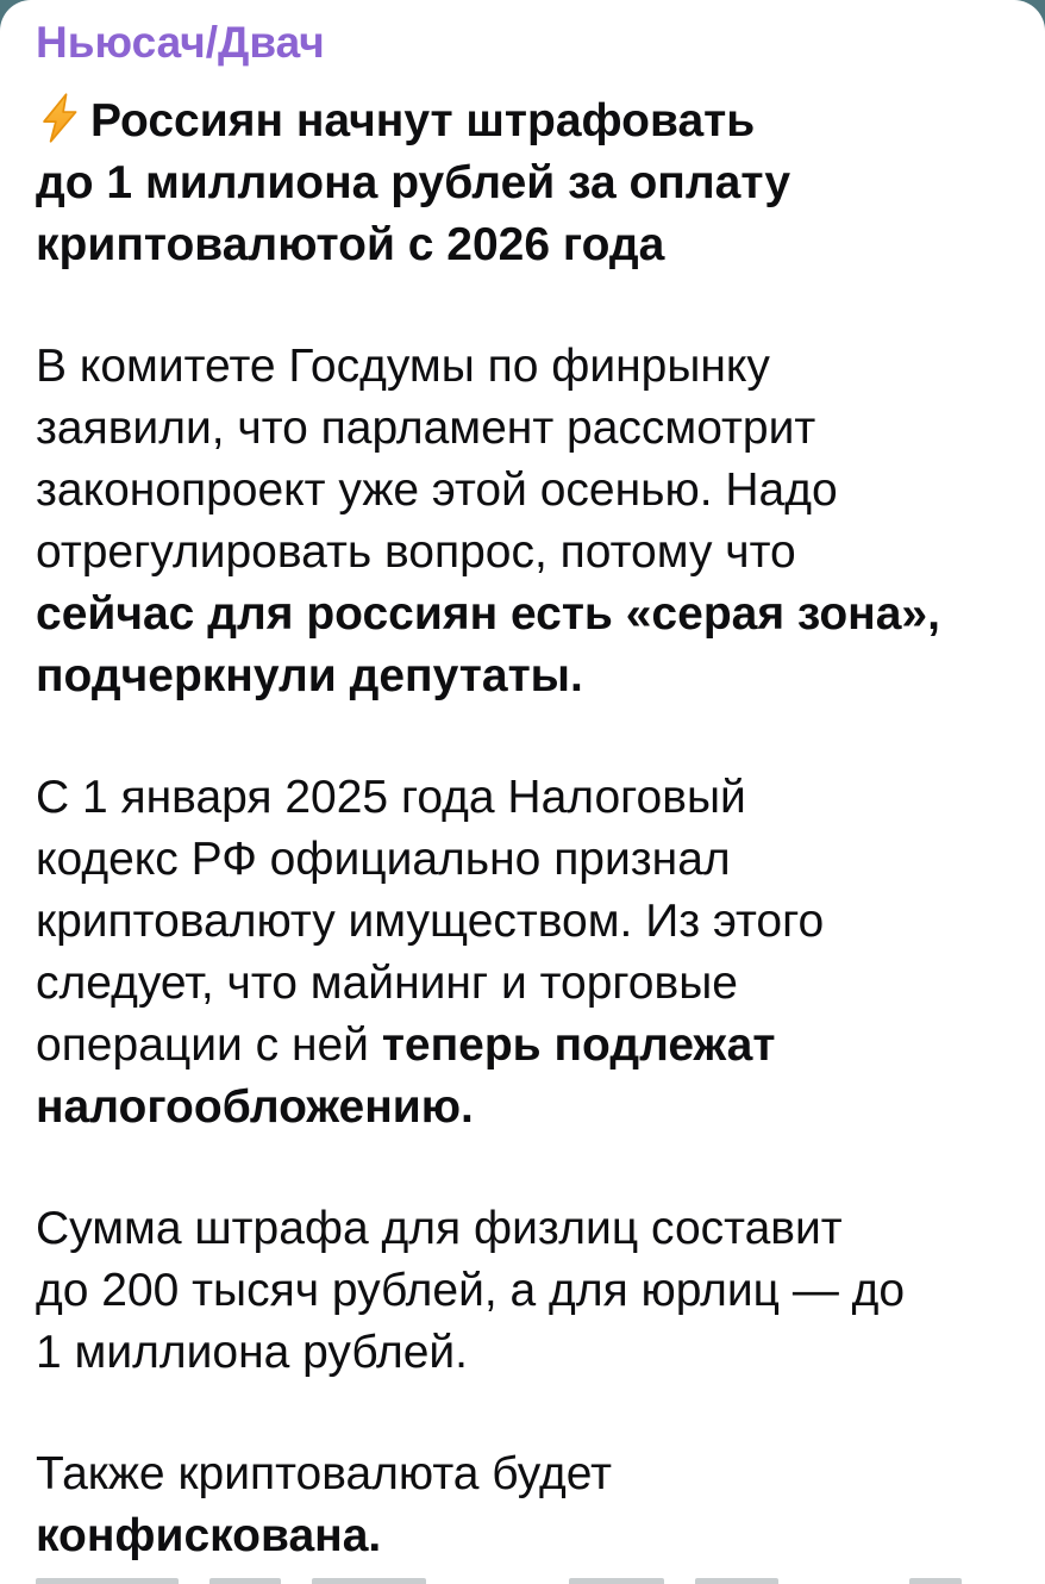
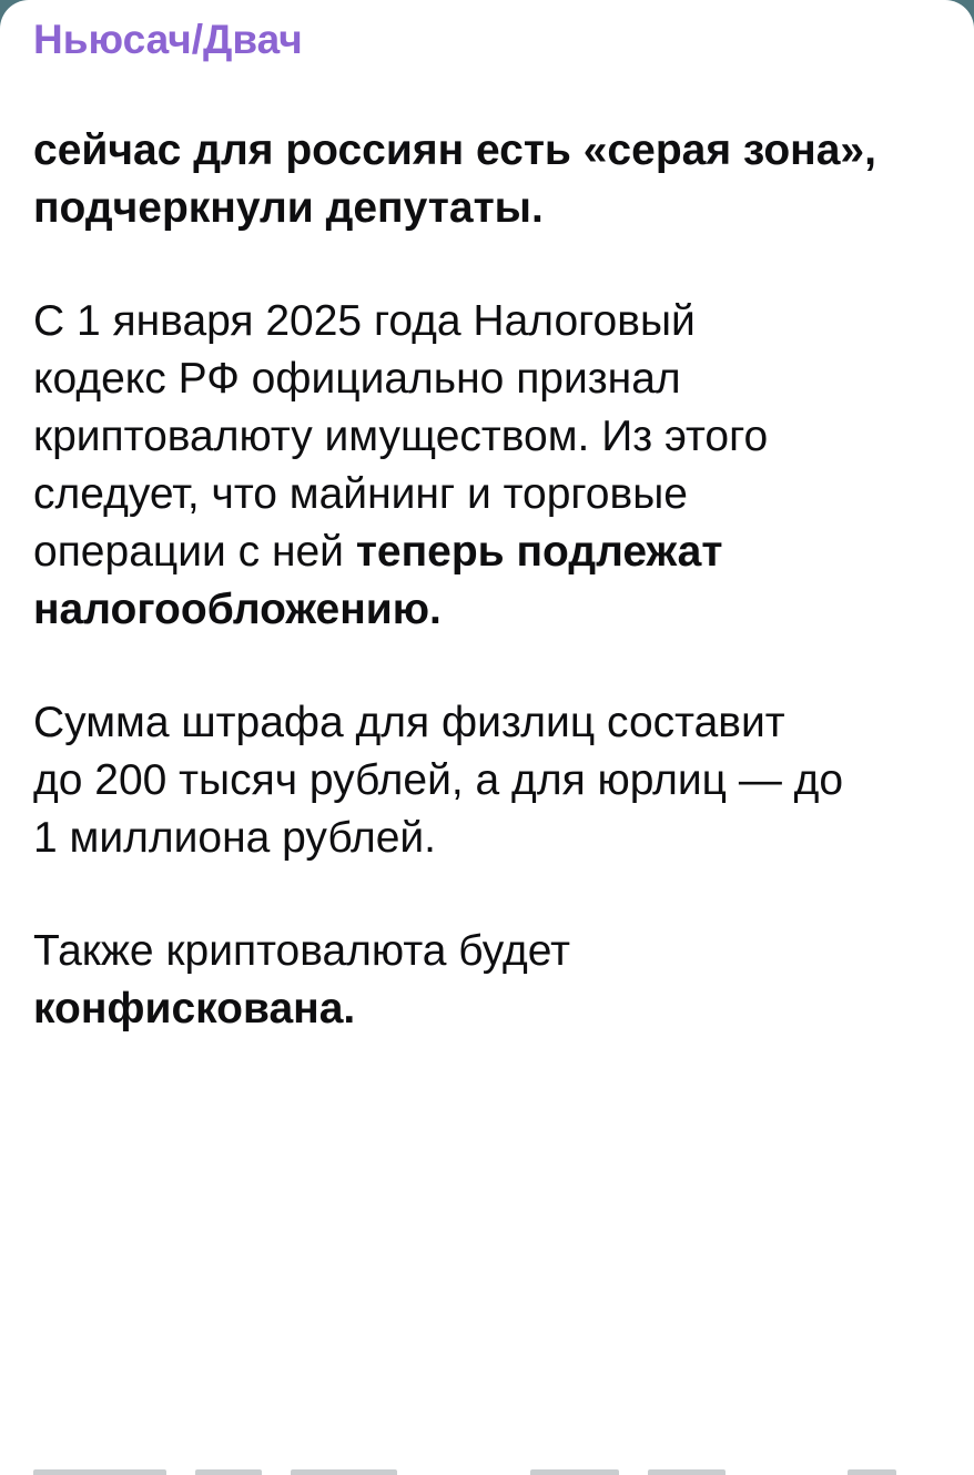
  Ньюсач/Двач
- Россиян начнут штрафовать
- до 1 миллиона рублей за оплату
- криптовалютой с 2026 года
- В комитете Госдумы по финрынку
- заявили, что парламент рассмотрит
- законопроект уже этой осенью. Надо
- отрегулировать вопрос, потому что
  сейчас для россиян есть «серая зона»,
  подчеркнули депутаты.
  С 1 января 2025 года Налоговый
  кодекс РФ официально признал
  криптовалюту имуществом. Из этого
  следует, что майнинг и торговые
  операции с ней теперь подлежат
  налогообложению.
  Сумма штрафа для физлиц составит
  до 200 тысяч рублей, а для юрлиц — до
  1 миллиона рублей.
  Также криптовалюта будет
  конфискована.
